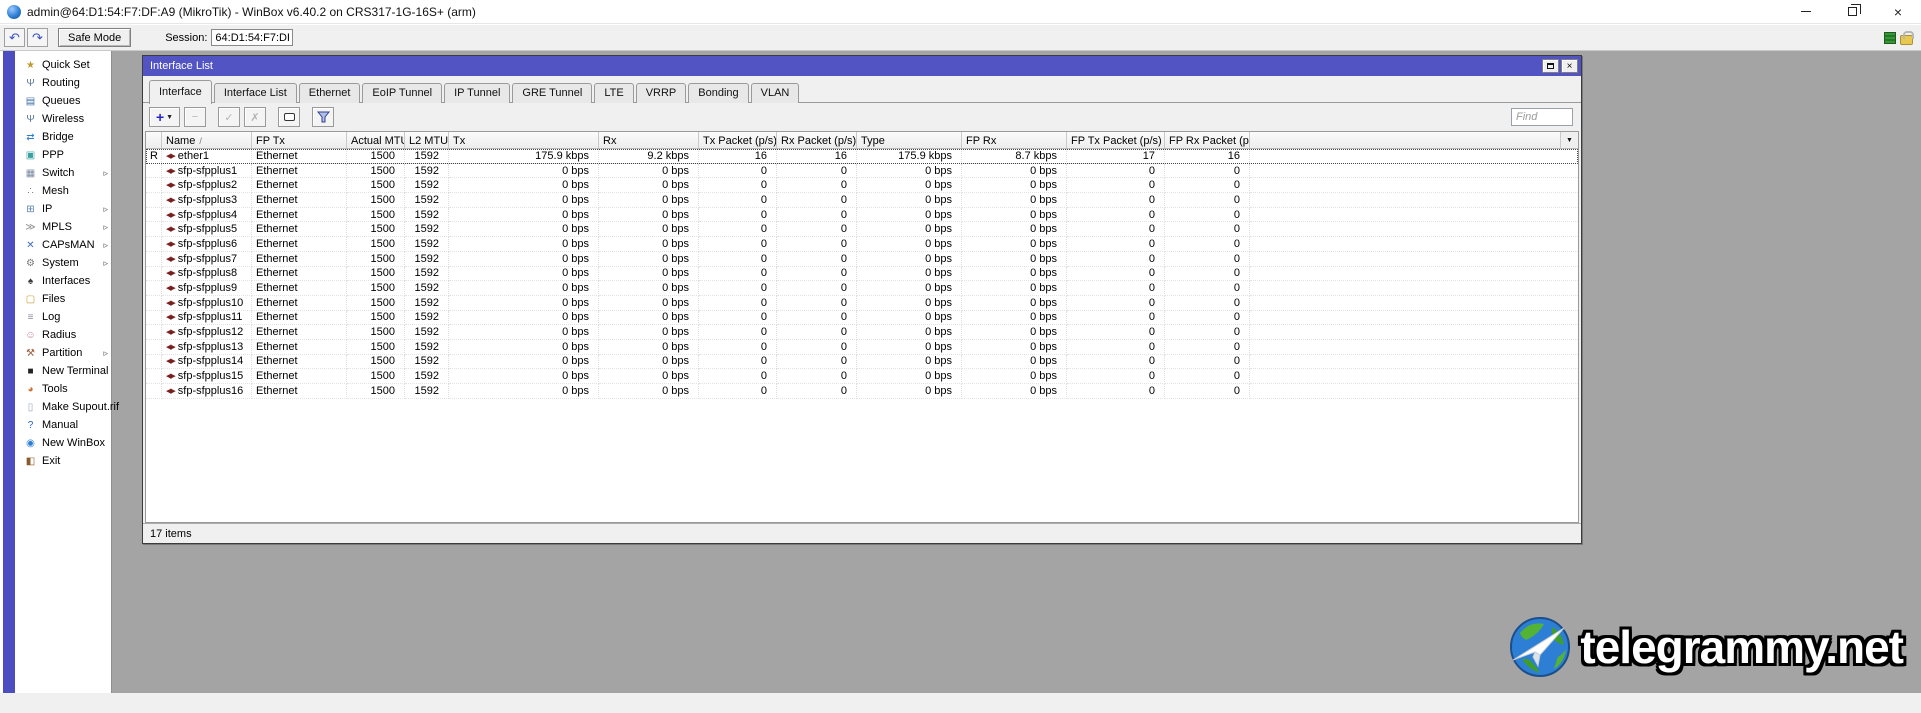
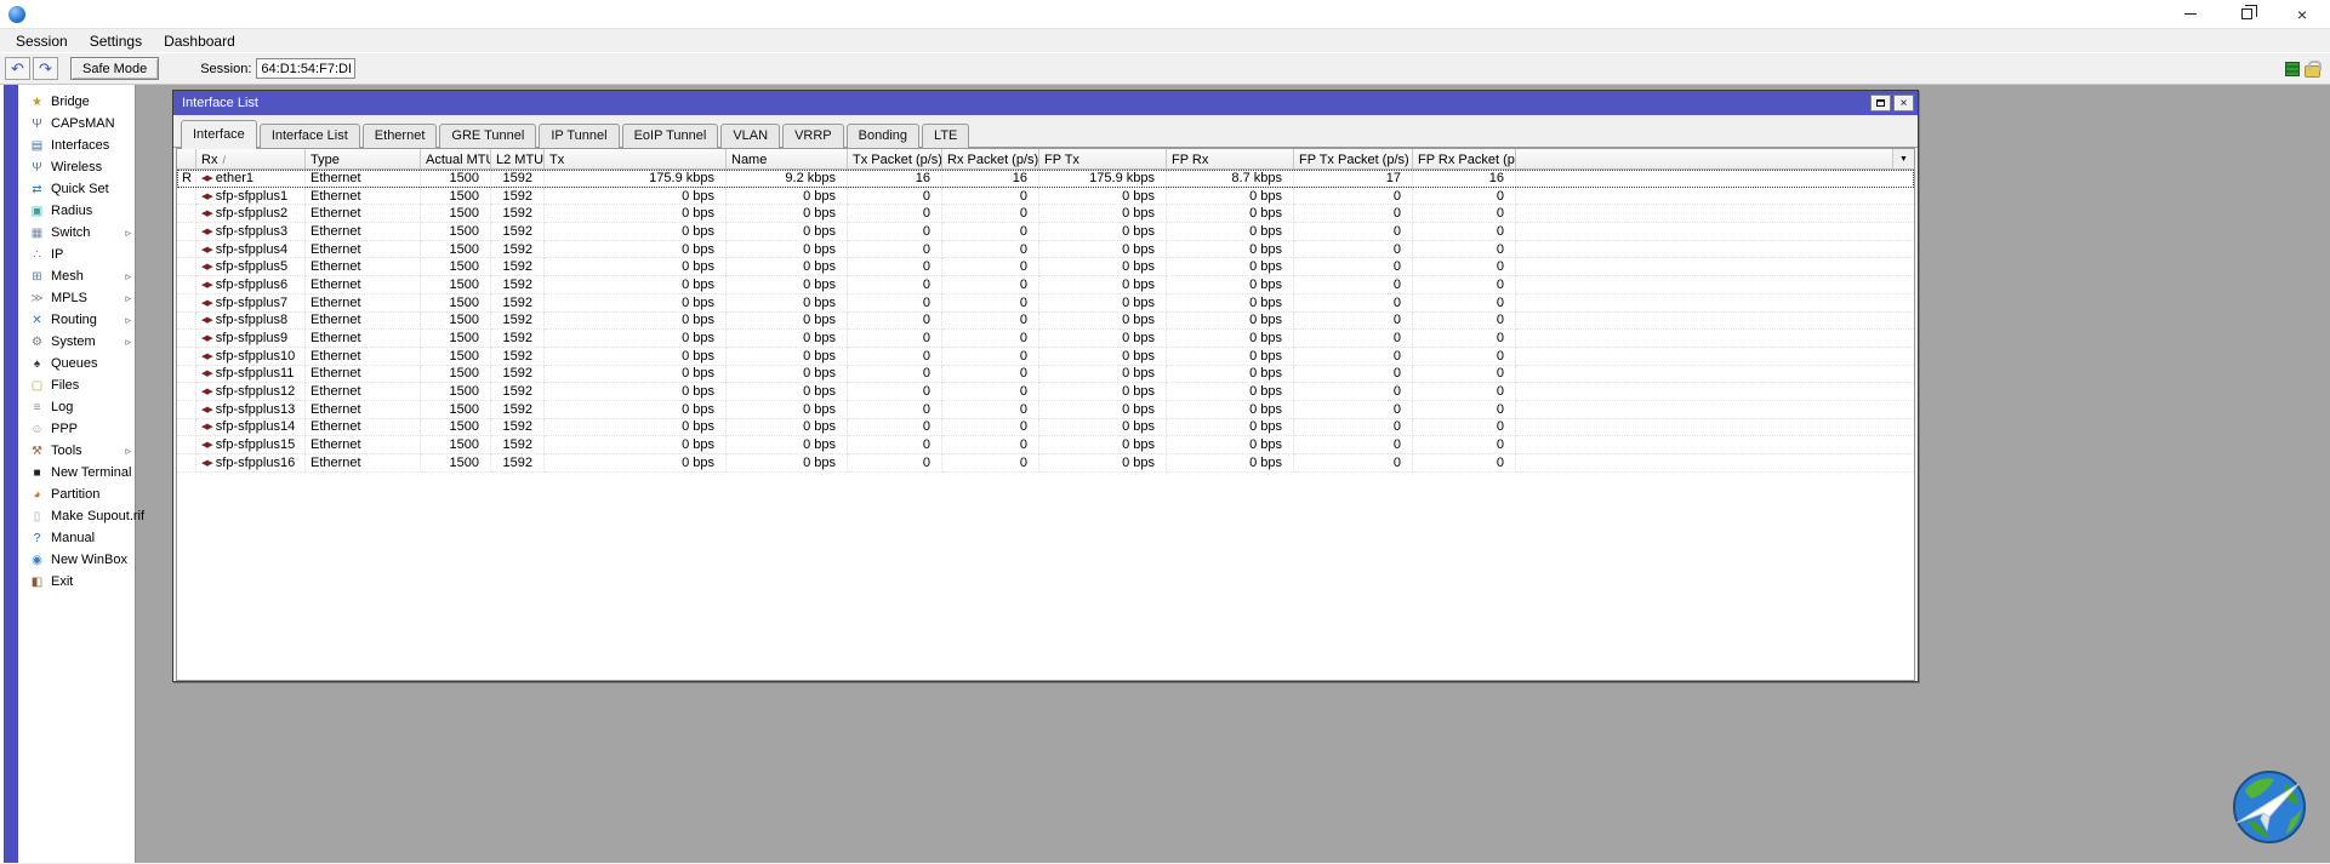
- admin@64:D1:54:F7:DF:A9 (MikroTik) - WinBox v6.40.2 on CRS317-1G-16S+ (arm)
  ×
+ Session
+ Settings
+ Dashboard
  ↶
  ↷
  Safe Mode
  Session:
  64:D1:54:F7:D
  ★
- Quick Set
+ Bridge
  Ψ
- Routing
+ CAPsMAN
  ▤
- Queues
+ Interfaces
  Ψ
  Wireless
  ⇄
- Bridge
+ Quick Set
  ▣
- PPP
+ Radius
  ▦
  Switch
  ▹
  ∴
- Mesh
+ IP
  ⊞
- IP
+ Mesh
  ▹
  ≫
  MPLS
  ▹
  ✕
- CAPsMAN
+ Routing
  ▹
  ⚙
  System
  ▹
  ♠
- Interfaces
+ Queues
  ▢
  Files
  ≡
  Log
  ☺
- Radius
+ PPP
  ⚒
- Partition
+ Tools
  ▹
  ■
  New Terminal
  ◕
- Tools
+ Partition
  ▯
  Make Supout.rif
  ?
  Manual
  ◉
  New WinBox
  ◧
  Exit
  Interface List
  ×
  Interface
  Interface List
  Ethernet
- EoIP Tunnel
+ GRE Tunnel
  IP Tunnel
- GRE Tunnel
+ EoIP Tunnel
- LTE
+ VLAN
  VRRP
  Bonding
- VLAN
+ LTE
- +
- −
- ✓
- ✗
- Find
- Name
+ Rx
  /
- FP Tx
+ Type
  Actual MT
  L2 MTU
  Tx
- Rx
+ Name
  Tx Packet (p/s)
  Rx Packet (p/s)
- Type
+ FP Tx
  FP Rx
  FP Tx Packet (p/s)
  FP Rx Packet (p
  R
  ether1
  Ethernet
  1500
  1592
  175.9 kbps
  9.2 kbps
  16
  16
  175.9 kbps
  8.7 kbps
  17
  16
  sfp-sfpplus1
  Ethernet
  1500
  1592
  0 bps
  0 bps
  0
  0
  0 bps
  0 bps
  0
  0
  sfp-sfpplus2
  Ethernet
  1500
  1592
  0 bps
  0 bps
  0
  0
  0 bps
  0 bps
  0
  0
  sfp-sfpplus3
  Ethernet
  1500
  1592
  0 bps
  0 bps
  0
  0
  0 bps
  0 bps
  0
  0
  sfp-sfpplus4
  Ethernet
  1500
  1592
  0 bps
  0 bps
  0
  0
  0 bps
  0 bps
  0
  0
  sfp-sfpplus5
  Ethernet
  1500
  1592
  0 bps
  0 bps
  0
  0
  0 bps
  0 bps
  0
  0
  sfp-sfpplus6
  Ethernet
  1500
  1592
  0 bps
  0 bps
  0
  0
  0 bps
  0 bps
  0
  0
  sfp-sfpplus7
  Ethernet
  1500
  1592
  0 bps
  0 bps
  0
  0
  0 bps
  0 bps
  0
  0
  sfp-sfpplus8
  Ethernet
  1500
  1592
  0 bps
  0 bps
  0
  0
  0 bps
  0 bps
  0
  0
  sfp-sfpplus9
  Ethernet
  1500
  1592
  0 bps
  0 bps
  0
  0
  0 bps
  0 bps
  0
  0
  sfp-sfpplus10
  Ethernet
  1500
  1592
  0 bps
  0 bps
  0
  0
  0 bps
  0 bps
  0
  0
  sfp-sfpplus11
  Ethernet
  1500
  1592
  0 bps
  0 bps
  0
  0
  0 bps
  0 bps
  0
  0
  sfp-sfpplus12
  Ethernet
  1500
  1592
  0 bps
  0 bps
  0
  0
  0 bps
  0 bps
  0
  0
  sfp-sfpplus13
  Ethernet
  1500
  1592
  0 bps
  0 bps
  0
  0
  0 bps
  0 bps
  0
  0
  sfp-sfpplus14
  Ethernet
  1500
  1592
  0 bps
  0 bps
  0
  0
  0 bps
  0 bps
  0
  0
  sfp-sfpplus15
  Ethernet
  1500
  1592
  0 bps
  0 bps
  0
  0
  0 bps
  0 bps
  0
  0
  sfp-sfpplus16
  Ethernet
  1500
  1592
  0 bps
  0 bps
  0
  0
  0 bps
  0 bps
  0
  0
- 17 items
- telegrammy.net
